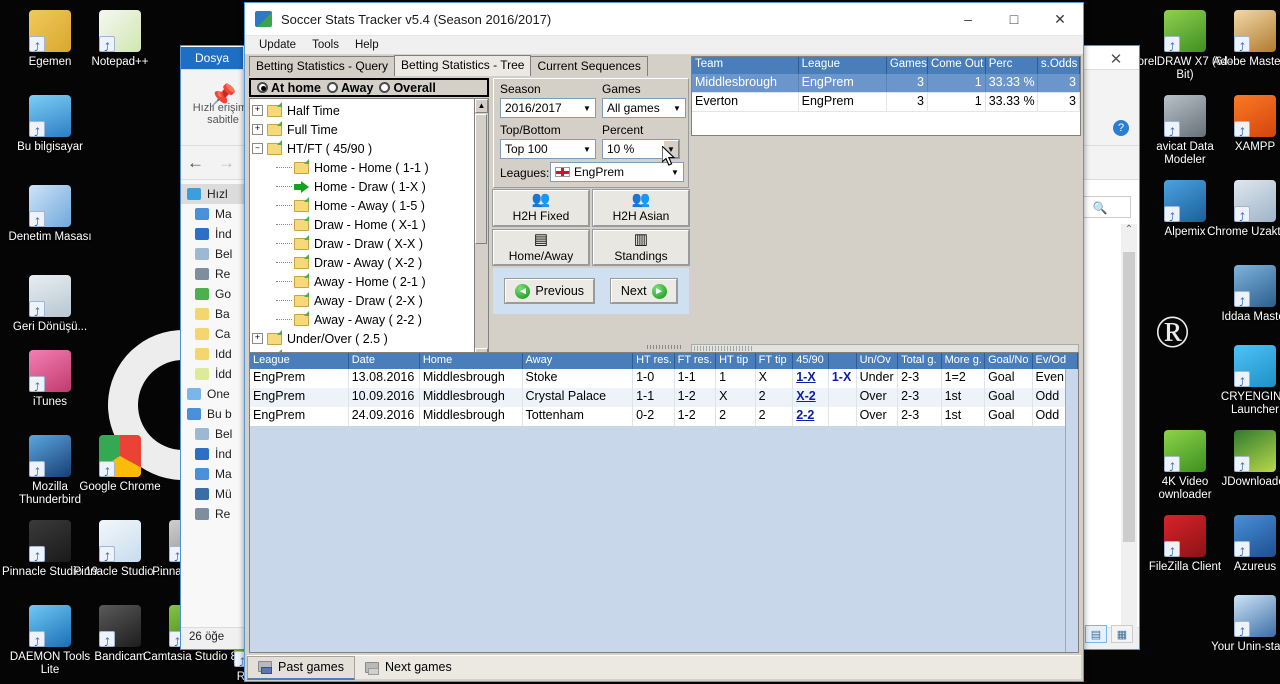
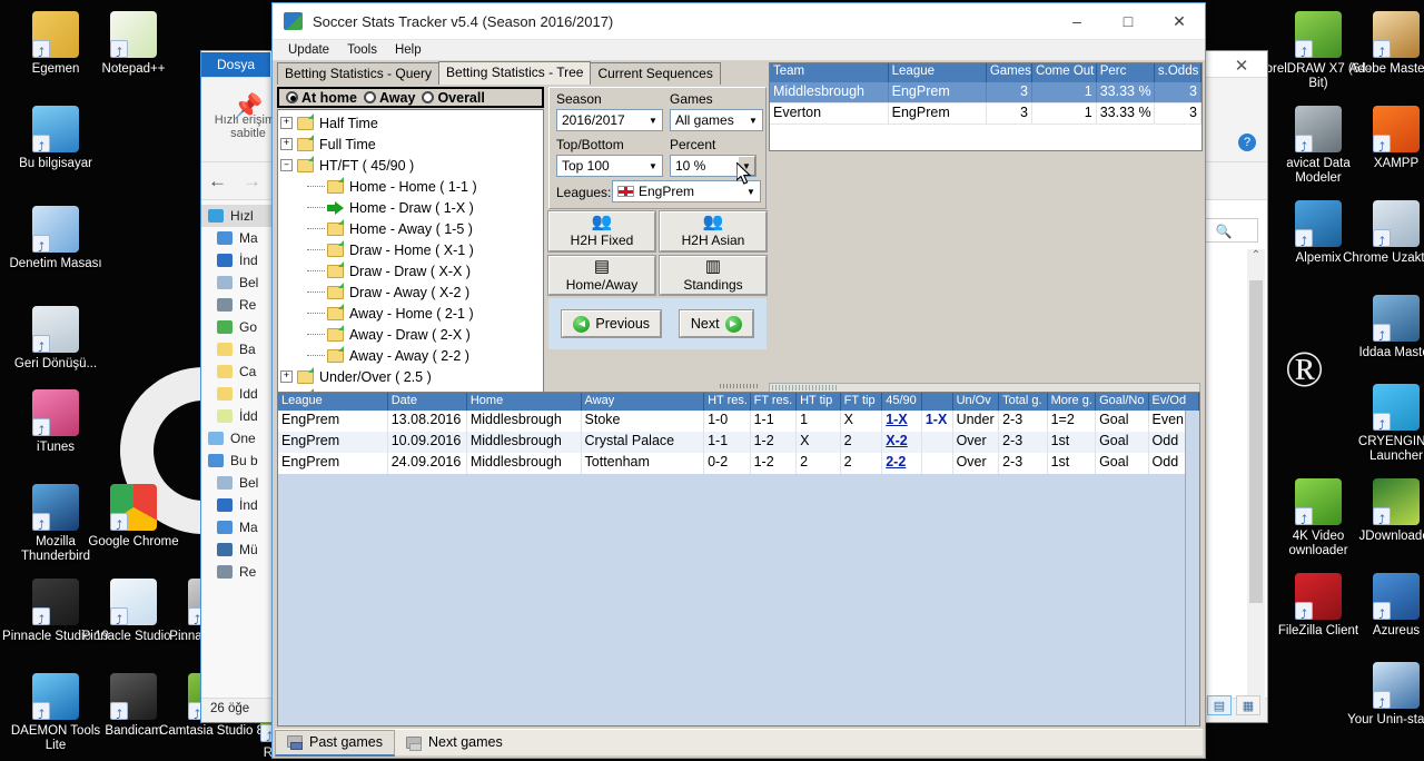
  ®
  Egemen
  Notepad++
  Bu bilgisayar
  Denetim Masası
  Geri Dönüşü...
  iTunes
  Mozilla Thunderbird
  Google Chrome
  Pinnacle Studio 19
  Pinnacle Studio ...
  DAEMON Tools Lite
  Bandicam
  Camtasia Studio
  orelDRAW X7 (64-Bit)
  Adobe Maste
  avicat Data Modeler
  XAMPP
  Alpemix
  Iddaa Mast
  CRYENGIN Launcher
  4K Video ownloader
  JDownload
  FileZilla Client
  Azureus
  Your Unin-sta
  Dosya
  ✕
  📌
  Hızlı erişim sabitle
  ?
  ←
  →
  🔍
  Hızl
  Ma
  İnd
  Bel
  Re
  Go
  Ba
  Ca
  Idd
  İdd
  One
  Bu b
  Bel
  İnd
  Ma
  Mü
  Re
  26 öğe
  ⌃
  ▤
  ▦
  Soccer Stats Tracker v5.4 (Season 2016/2017)
  –
  □
  ✕
  Update
  Tools
  Help
  Betting Statistics - Query
  Betting Statistics - Tree
  Current Sequences
  At home
  Away
  Overall
  +
  Half Time
  +
  Full Time
  –
  HT/FT ( 45/90 )
  Home - Home ( 1-1 )
  Home - Draw ( 1-X )
  Home - Away ( 1-5 )
  Draw - Home ( X-1 )
  Draw - Draw ( X-X )
  Draw - Away ( X-2 )
  Away - Home ( 2-1 )
  Away - Draw ( 2-X )
  Away - Away ( 2-2 )
  +
  Under/Over ( 2.5 )
- ▲
  Season
  Games
  2016/2017
  ▼
  All games
  ▼
  Top/Bottom
  Percent
  Top 100
  ▼
  10 %
  ▼
  Leagues:
  EngPrem
  ▼
  👥
  H2H Fixed
  👥
  H2H Asian
  ▤
  Home/Away
  ▥
  Standings
  ◄
  Previous
  Next
  ►
  Team
  League
  Games
  Come Out
  Perc
  s.Odds
  Middlesbrough
  EngPrem
  3
  1
  33.33 %
  3
  Everton
  EngPrem
  3
  1
  33.33 %
  3
  League
  Date
  Home
  Away
  HT res.
  FT res.
  HT tip
  FT tip
  45/90
  Un/Ov
  Total g.
  More g.
  Goal/No
  Ev/Od
  EngPrem
  13.08.2016
  Middlesbrough
  Stoke
  1-0
  1-1
  1
  X
  1-X
  1-X
  Under
  2-3
  1=2
  Goal
  Even
  EngPrem
  10.09.2016
  Middlesbrough
  Crystal Palace
  1-1
  1-2
  X
  2
  X-2
  Over
  2-3
  1st
  Goal
  Odd
  EngPrem
  24.09.2016
  Middlesbrough
  Tottenham
  0-2
  1-2
  2
  2
  2-2
  Over
  2-3
  1st
  Goal
  Odd
  Past games
  Next games
